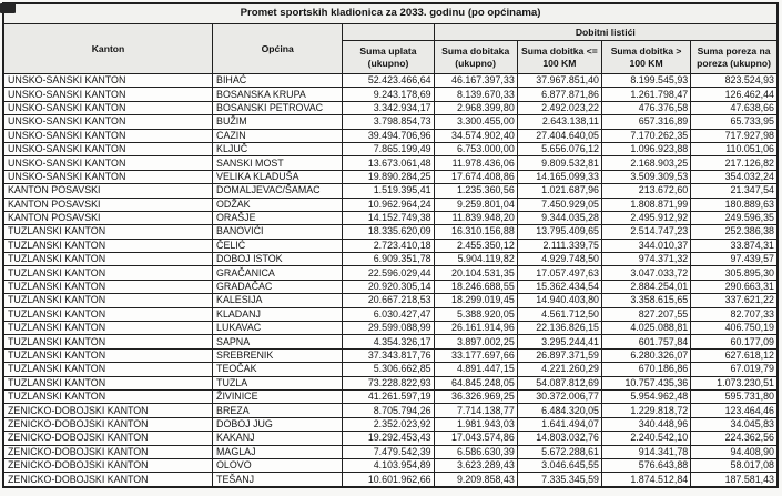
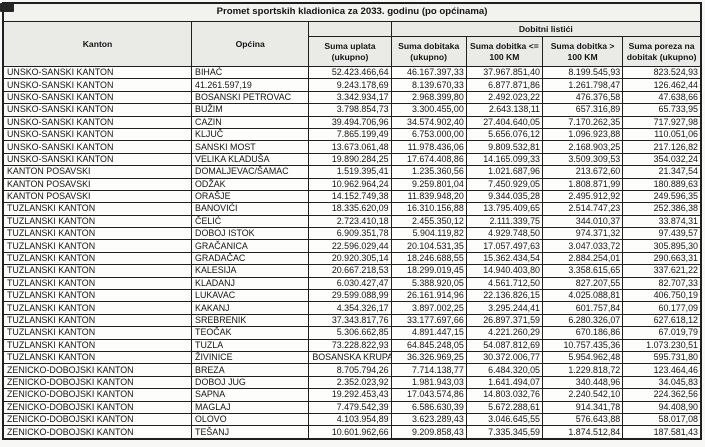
  Promet sportskih kladionica za 2033. godinu (po općinama)
  Kanton	Općina		Dobitni listići
- Suma uplata (ukupno)	Suma dobitaka (ukupno)	Suma dobitka <= 100 KM	Suma dobitka > 100 KM	Suma poreza na poreza (ukupno)
+ Suma uplata (ukupno)	Suma dobitaka (ukupno)	Suma dobitka <= 100 KM	Suma dobitka > 100 KM	Suma poreza na dobitak (ukupno)
  UNSKO-SANSKI KANTON	BIHAĆ	52.423.466,64	46.167.397,33	37.967.851,40	8.199.545,93	823.524,93
- UNSKO-SANSKI KANTON	BOSANSKA KRUPA	9.243.178,69	8.139.670,33	6.877.871,86	1.261.798,47	126.462,44
+ UNSKO-SANSKI KANTON	41.261.597,19	9.243.178,69	8.139.670,33	6.877.871,86	1.261.798,47	126.462,44
  UNSKO-SANSKI KANTON	BOSANSKI PETROVAC	3.342.934,17	2.968.399,80	2.492.023,22	476.376,58	47.638,66
  UNSKO-SANSKI KANTON	BUŽIM	3.798.854,73	3.300.455,00	2.643.138,11	657.316,89	65.733,95
  UNSKO-SANSKI KANTON	CAZIN	39.494.706,96	34.574.902,40	27.404.640,05	7.170.262,35	717.927,98
  UNSKO-SANSKI KANTON	KLJUČ	7.865.199,49	6.753.000,00	5.656.076,12	1.096.923,88	110.051,06
  UNSKO-SANSKI KANTON	SANSKI MOST	13.673.061,48	11.978.436,06	9.809.532,81	2.168.903,25	217.126,82
  UNSKO-SANSKI KANTON	VELIKA KLADUŠA	19.890.284,25	17.674.408,86	14.165.099,33	3.509.309,53	354.032,24
  KANTON POSAVSKI	DOMALJEVAC/ŠAMAC	1.519.395,41	1.235.360,56	1.021.687,96	213.672,60	21.347,54
  KANTON POSAVSKI	ODŽAK	10.962.964,24	9.259.801,04	7.450.929,05	1.808.871,99	180.889,63
  KANTON POSAVSKI	ORAŠJE	14.152.749,38	11.839.948,20	9.344.035,28	2.495.912,92	249.596,35
  TUZLANSKI KANTON	BANOVIĆI	18.335.620,09	16.310.156,88	13.795.409,65	2.514.747,23	252.386,38
  TUZLANSKI KANTON	ČELIĆ	2.723.410,18	2.455.350,12	2.111.339,75	344.010,37	33.874,31
  TUZLANSKI KANTON	DOBOJ ISTOK	6.909.351,78	5.904.119,82	4.929.748,50	974.371,32	97.439,57
  TUZLANSKI KANTON	GRAČANICA	22.596.029,44	20.104.531,35	17.057.497,63	3.047.033,72	305.895,30
  TUZLANSKI KANTON	GRADAČAC	20.920.305,14	18.246.688,55	15.362.434,54	2.884.254,01	290.663,31
  TUZLANSKI KANTON	KALESIJA	20.667.218,53	18.299.019,45	14.940.403,80	3.358.615,65	337.621,22
  TUZLANSKI KANTON	KLADANJ	6.030.427,47	5.388.920,05	4.561.712,50	827.207,55	82.707,33
  TUZLANSKI KANTON	LUKAVAC	29.599.088,99	26.161.914,96	22.136.826,15	4.025.088,81	406.750,19
- TUZLANSKI KANTON	SAPNA	4.354.326,17	3.897.002,25	3.295.244,41	601.757,84	60.177,09
+ TUZLANSKI KANTON	KAKANJ	4.354.326,17	3.897.002,25	3.295.244,41	601.757,84	60.177,09
  TUZLANSKI KANTON	SREBRENIK	37.343.817,76	33.177.697,66	26.897.371,59	6.280.326,07	627.618,12
  TUZLANSKI KANTON	TEOČAK	5.306.662,85	4.891.447,15	4.221.260,29	670.186,86	67.019,79
  TUZLANSKI KANTON	TUZLA	73.228.822,93	64.845.248,05	54.087.812,69	10.757.435,36	1.073.230,51
- TUZLANSKI KANTON	ŽIVINICE	41.261.597,19	36.326.969,25	30.372.006,77	5.954.962,48	595.731,80
+ TUZLANSKI KANTON	ŽIVINICE	BOSANSKA KRUPA	36.326.969,25	30.372.006,77	5.954.962,48	595.731,80
  ZENICKO-DOBOJSKI KANTON	BREZA	8.705.794,26	7.714.138,77	6.484.320,05	1.229.818,72	123.464,46
  ZENICKO-DOBOJSKI KANTON	DOBOJ JUG	2.352.023,92	1.981.943,03	1.641.494,07	340.448,96	34.045,83
- ZENICKO-DOBOJSKI KANTON	KAKANJ	19.292.453,43	17.043.574,86	14.803.032,76	2.240.542,10	224.362,56
+ ZENICKO-DOBOJSKI KANTON	SAPNA	19.292.453,43	17.043.574,86	14.803.032,76	2.240.542,10	224.362,56
  ZENICKO-DOBOJSKI KANTON	MAGLAJ	7.479.542,39	6.586.630,39	5.672.288,61	914.341,78	94.408,90
  ZENICKO-DOBOJSKI KANTON	OLOVO	4.103.954,89	3.623.289,43	3.046.645,55	576.643,88	58.017,08
  ZENICKO-DOBOJSKI KANTON	TEŠANJ	10.601.962,66	9.209.858,43	7.335.345,59	1.874.512,84	187.581,43
